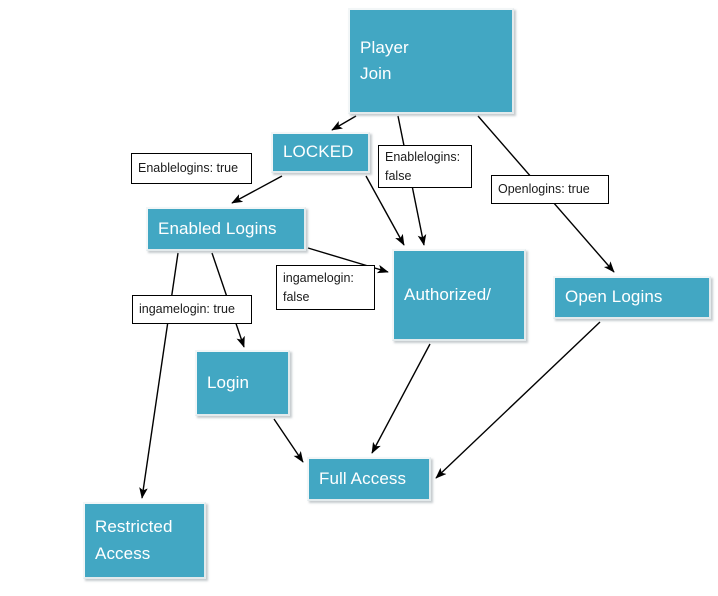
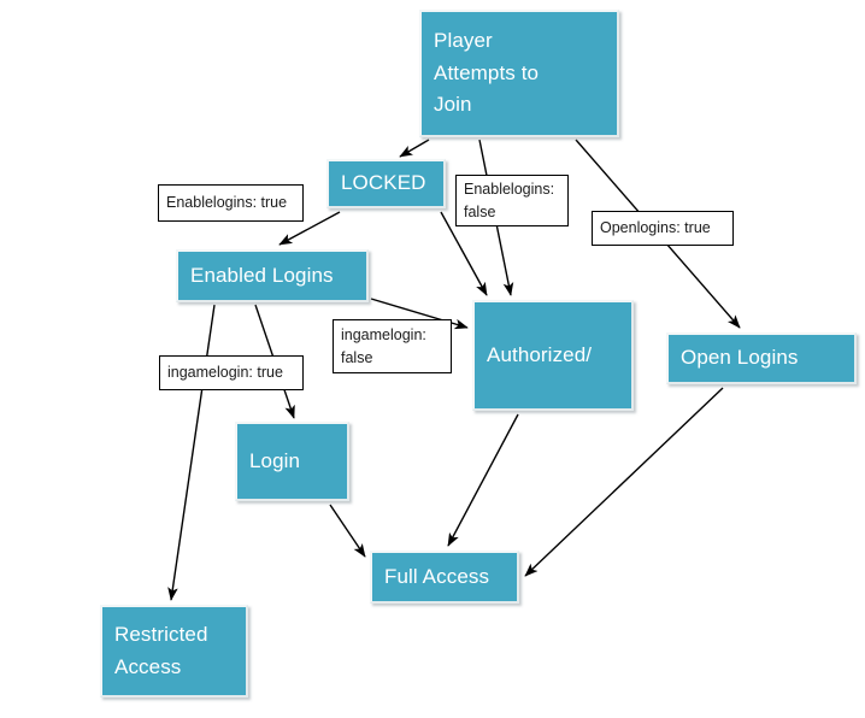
  Player
+ Attempts to
  Join
  LOCKED
  Enabled Logins
  Authorized/
  Open Logins
  Login
  Full Access
  Restricted
  Access
  Enablelogins: true
  Enablelogins:
  false
  Openlogins: true
  ingamelogin:
  false
  ingamelogin: true
